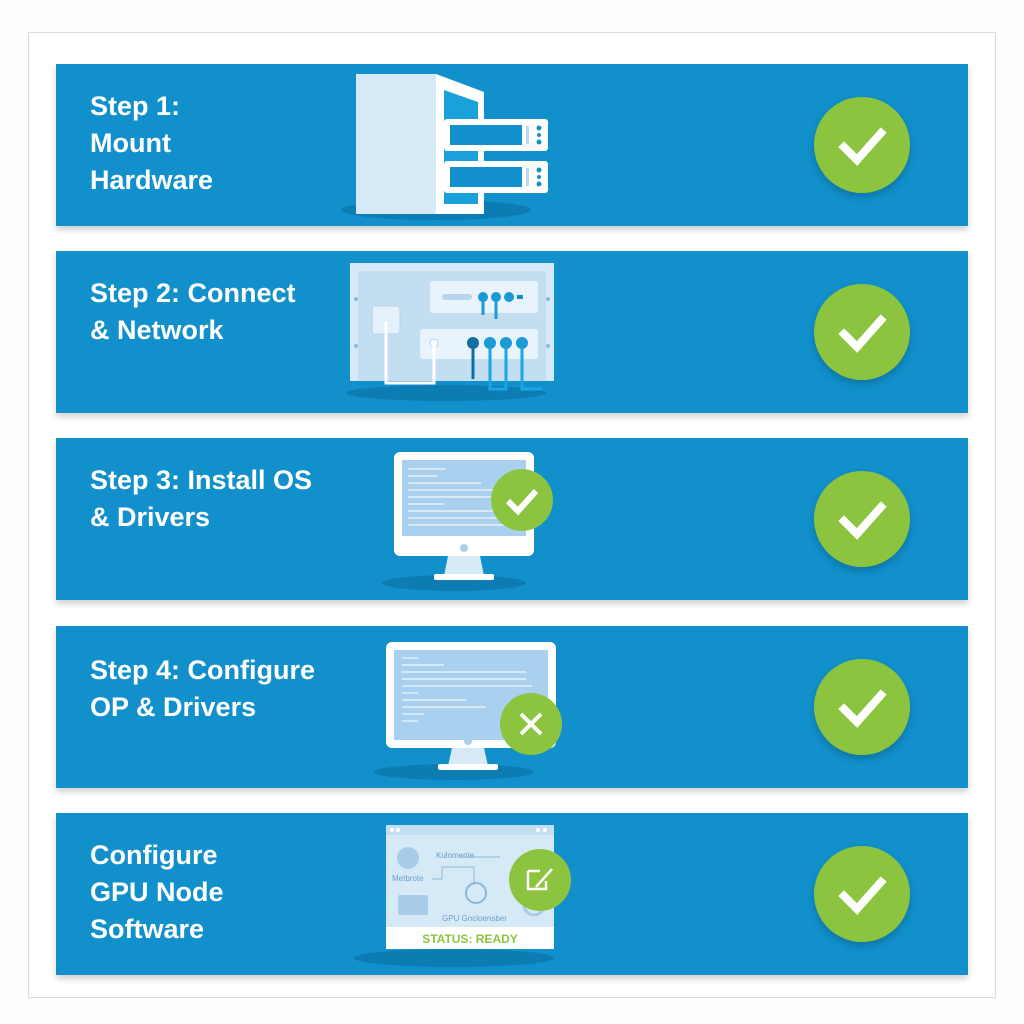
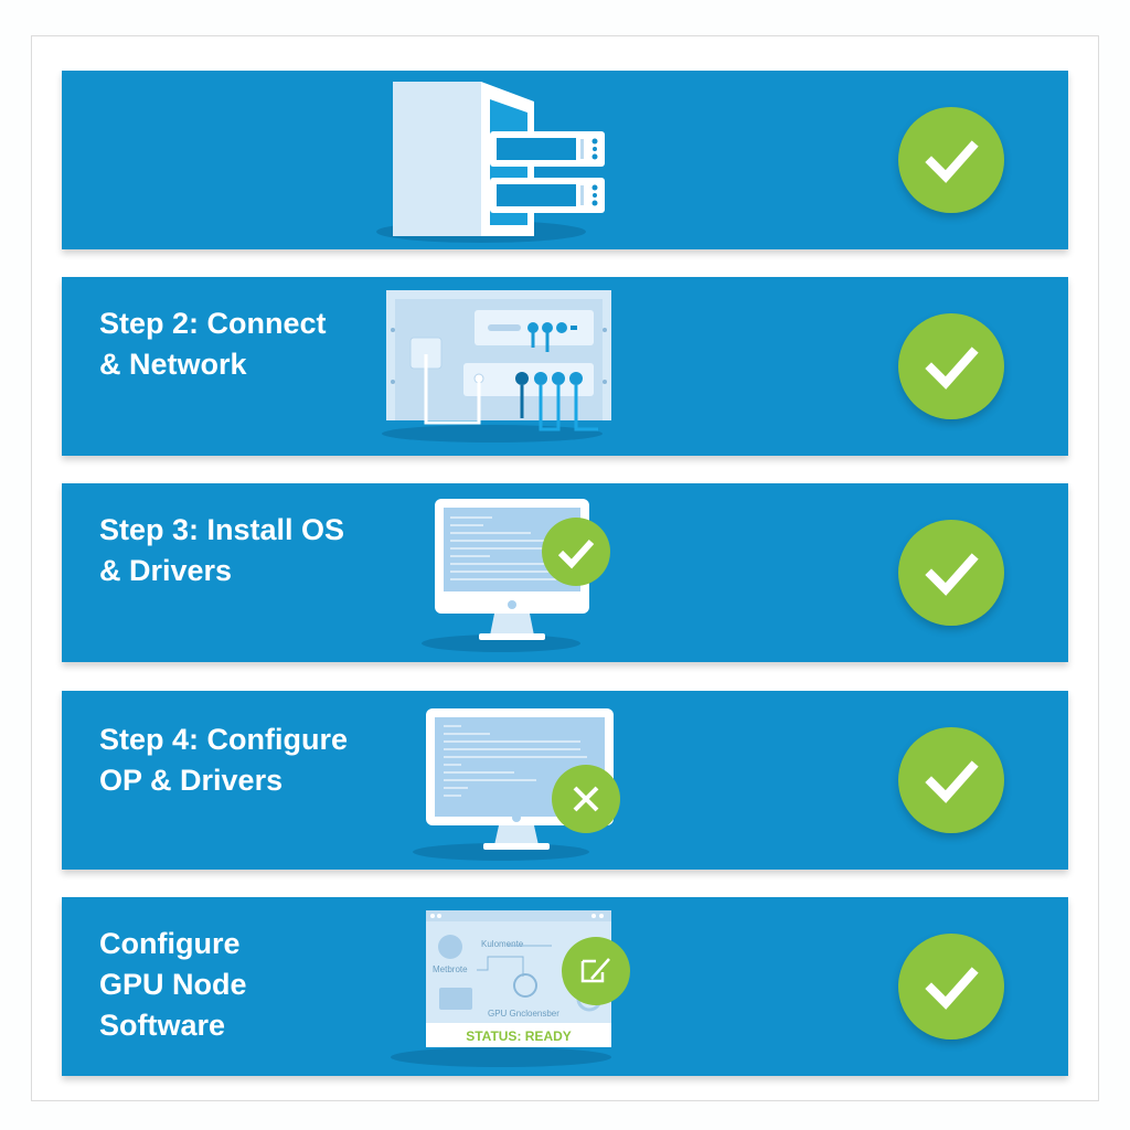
- Step 1:
- Mount
- Hardware
  Step 2: Connect
  & Network
  Step 3: Install OS
  & Drivers
  Step 4: Configure
  OP & Drivers
  Configure
  GPU Node
  Software
  Kulomente
  Metbrote
  GPU Gncloensber
  STATUS: READY
